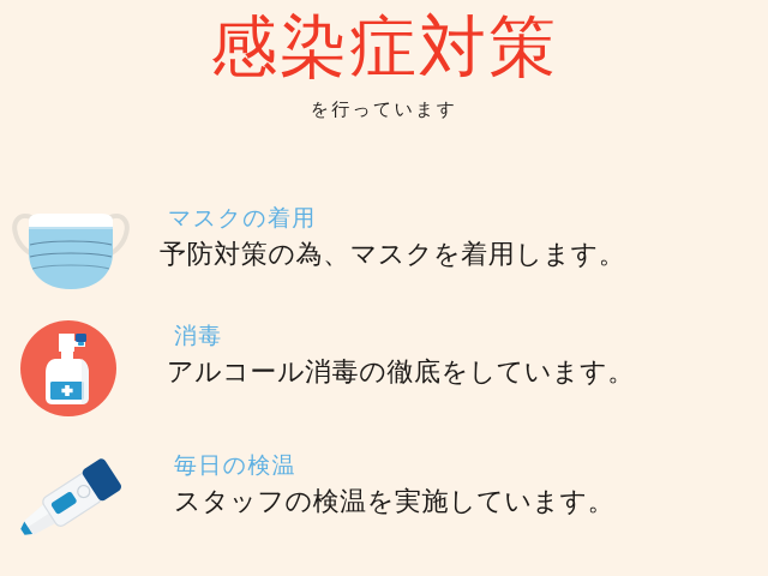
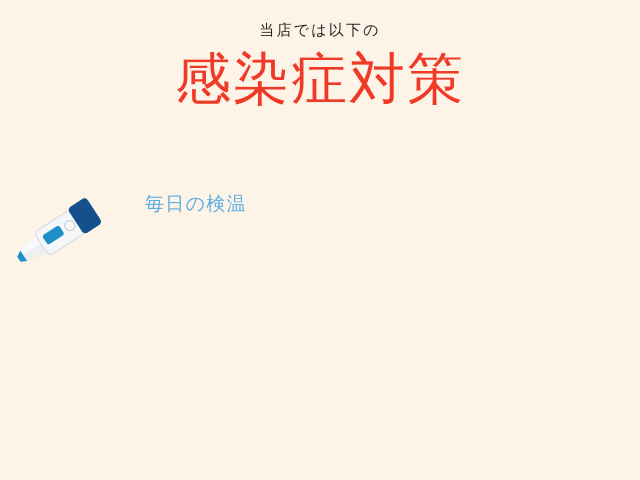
+ 当店では以下の
  感染症対策
- を行っています
- マスクの着用
- 予防対策の為、マスクを着用します。
- 消毒
- アルコール消毒の徹底をしています。
  毎日の検温
- スタッフの検温を実施しています。
